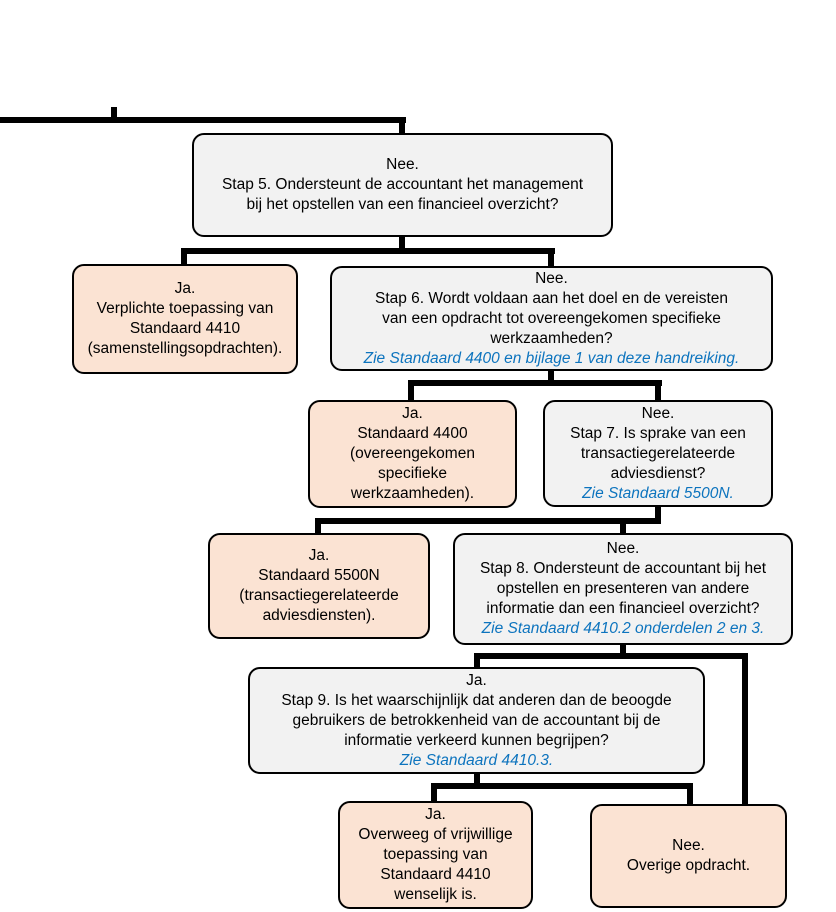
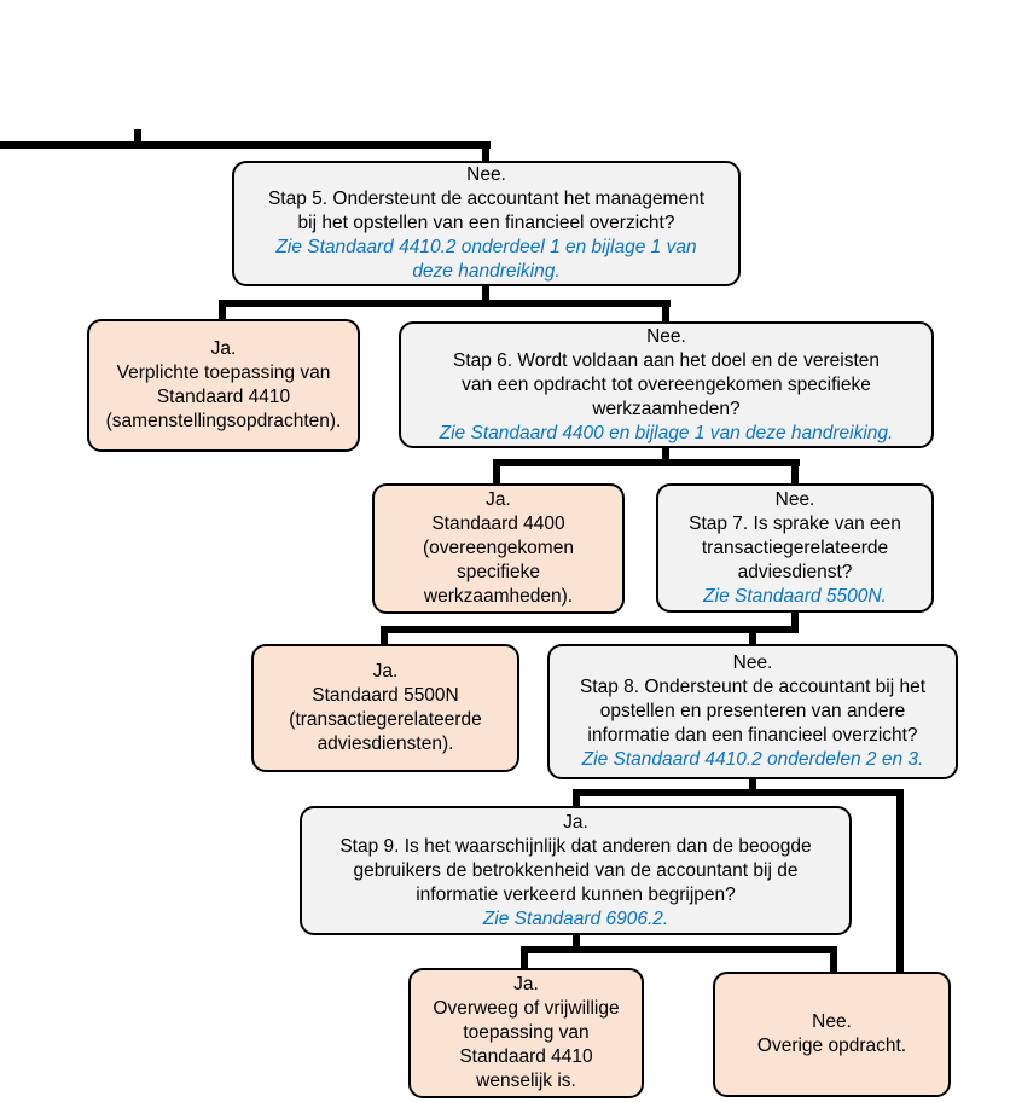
  Nee.
  Stap 5. Ondersteunt de accountant het management
  bij het opstellen van een financieel overzicht?
+ Zie Standaard 4410.2 onderdeel 1 en bijlage 1 van
+ deze handreiking.
  Ja.
  Verplichte toepassing van
  Standaard 4410
  (samenstellingsopdrachten).
  Nee.
  Stap 6. Wordt voldaan aan het doel en de vereisten
  van een opdracht tot overeengekomen specifieke
  werkzaamheden?
  Zie Standaard 4400 en bijlage 1 van deze handreiking.
  Ja.
  Standaard 4400
  (overeengekomen
  specifieke
  werkzaamheden).
  Nee.
  Stap 7. Is sprake van een
  transactiegerelateerde
  adviesdienst?
  Zie Standaard 5500N.
  Ja.
  Standaard 5500N
  (transactiegerelateerde
  adviesdiensten).
  Nee.
  Stap 8. Ondersteunt de accountant bij het
  opstellen en presenteren van andere
  informatie dan een financieel overzicht?
  Zie Standaard 4410.2 onderdelen 2 en 3.
  Ja.
  Stap 9. Is het waarschijnlijk dat anderen dan de beoogde
  gebruikers de betrokkenheid van de accountant bij de
  informatie verkeerd kunnen begrijpen?
- Zie Standaard 4410.3.
+ Zie Standaard 6906.2.
  Ja.
  Overweeg of vrijwillige
  toepassing van
  Standaard 4410
  wenselijk is.
  Nee.
  Overige opdracht.
